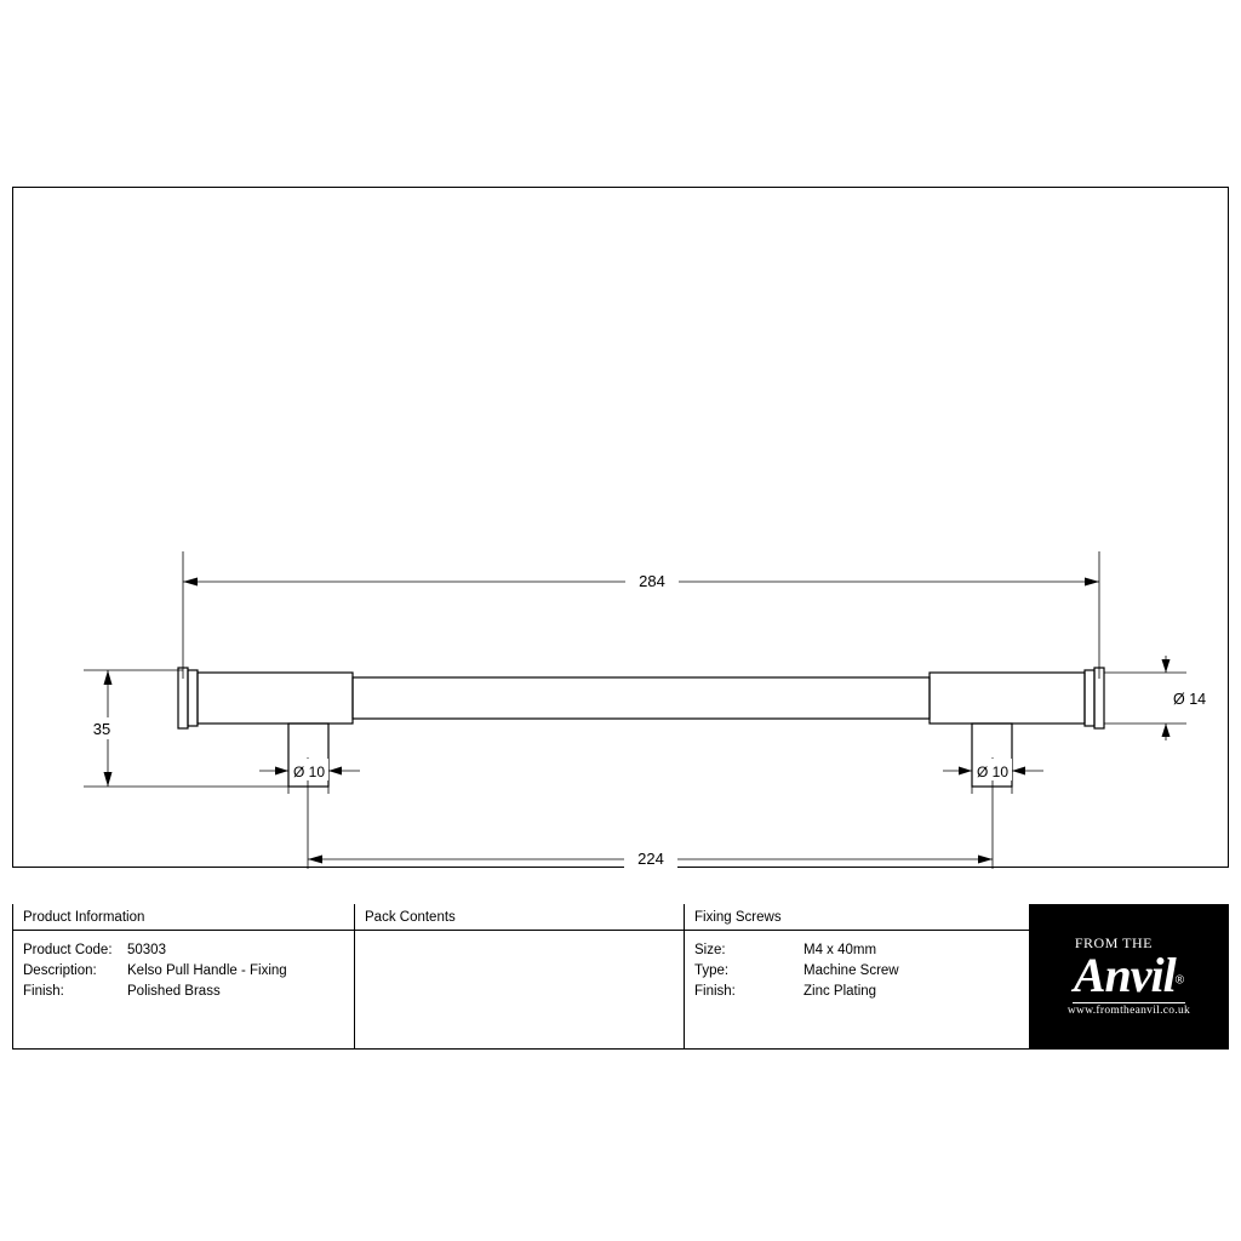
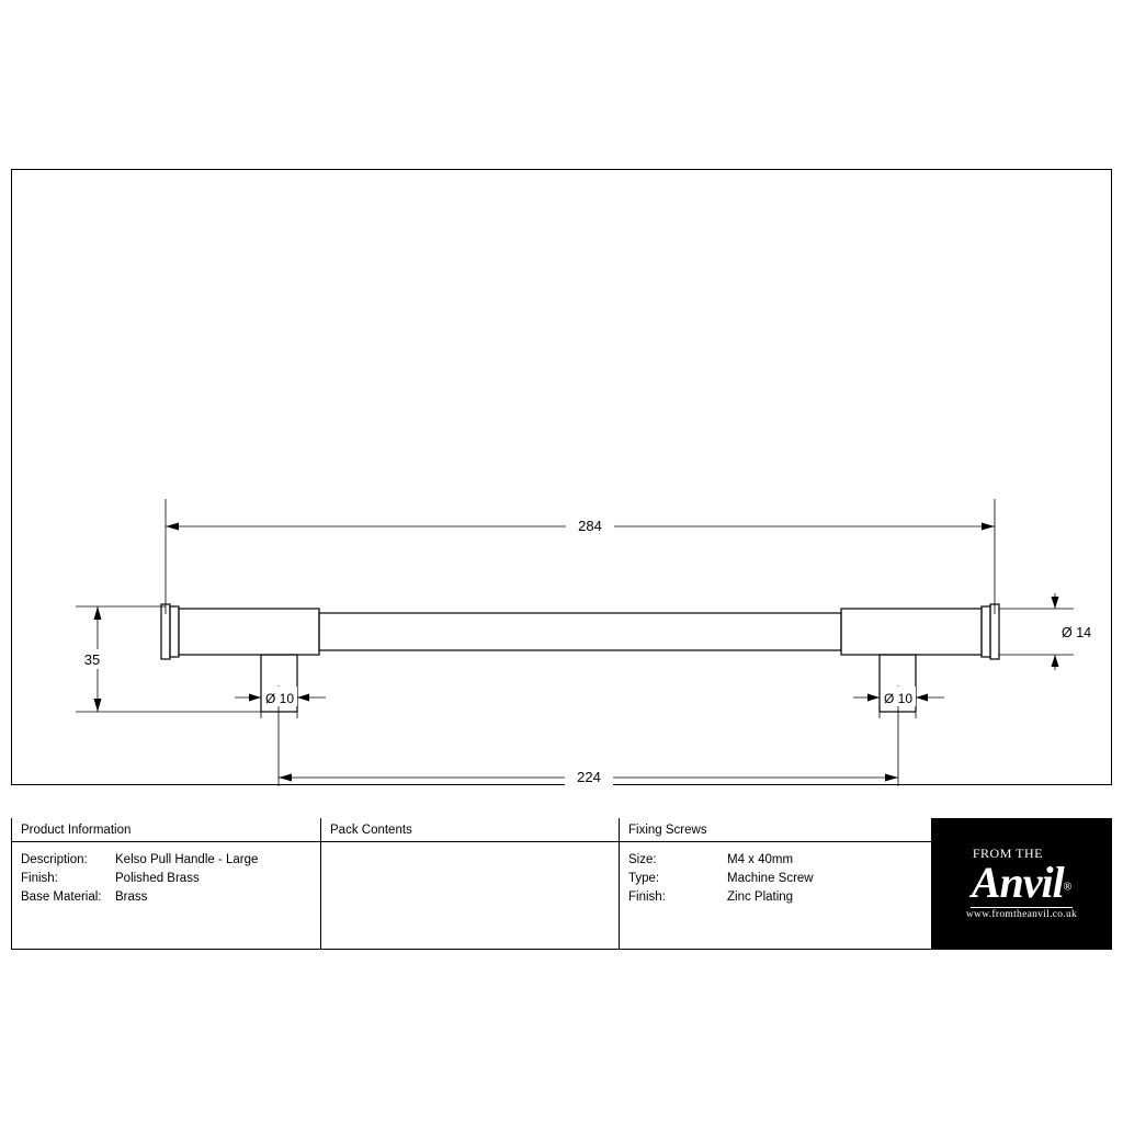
  284
  224
  35
  Ø 14
  Ø 10
  Ø 10
  Product Information
- Product Code:
- 50303
  Description:
- Kelso Pull Handle - Fixing
+ Kelso Pull Handle - Large
  Finish:
  Polished Brass
+ Base Material:
+ Brass
  Pack Contents
  Fixing Screws
  Size:
  M4 x 40mm
  Type:
  Machine Screw
  Finish:
  Zinc Plating
  FROM THE
  Anvil®
  www.fromtheanvil.co.uk
